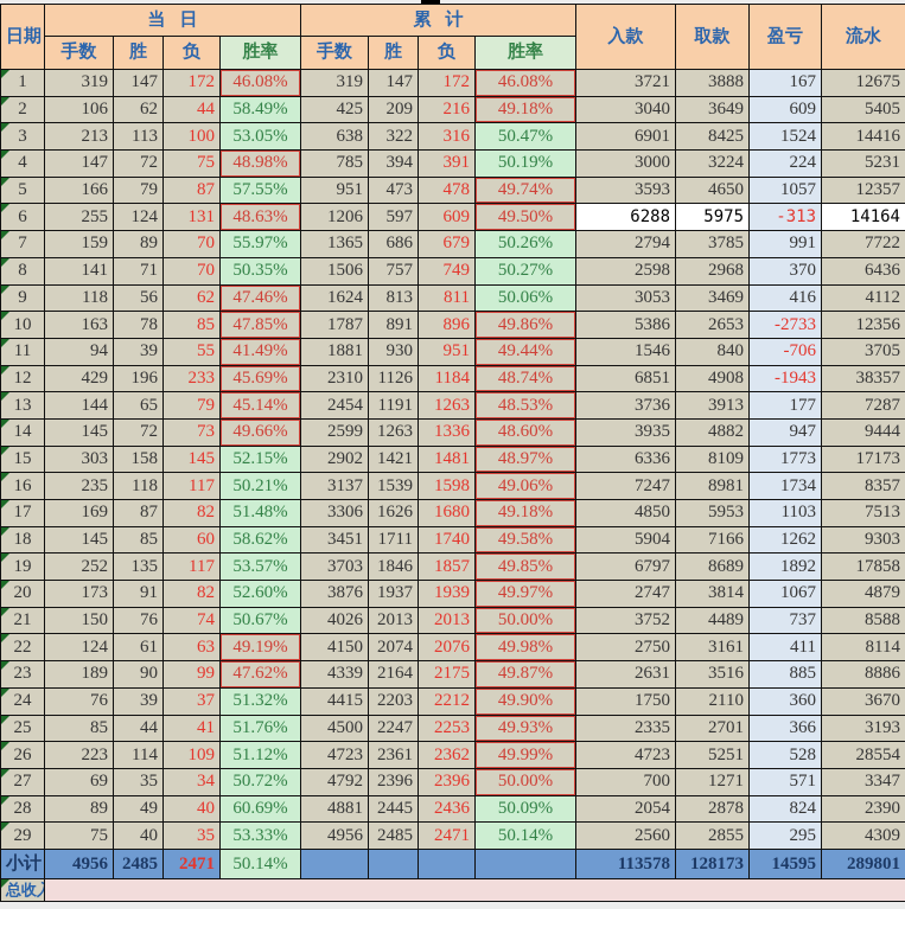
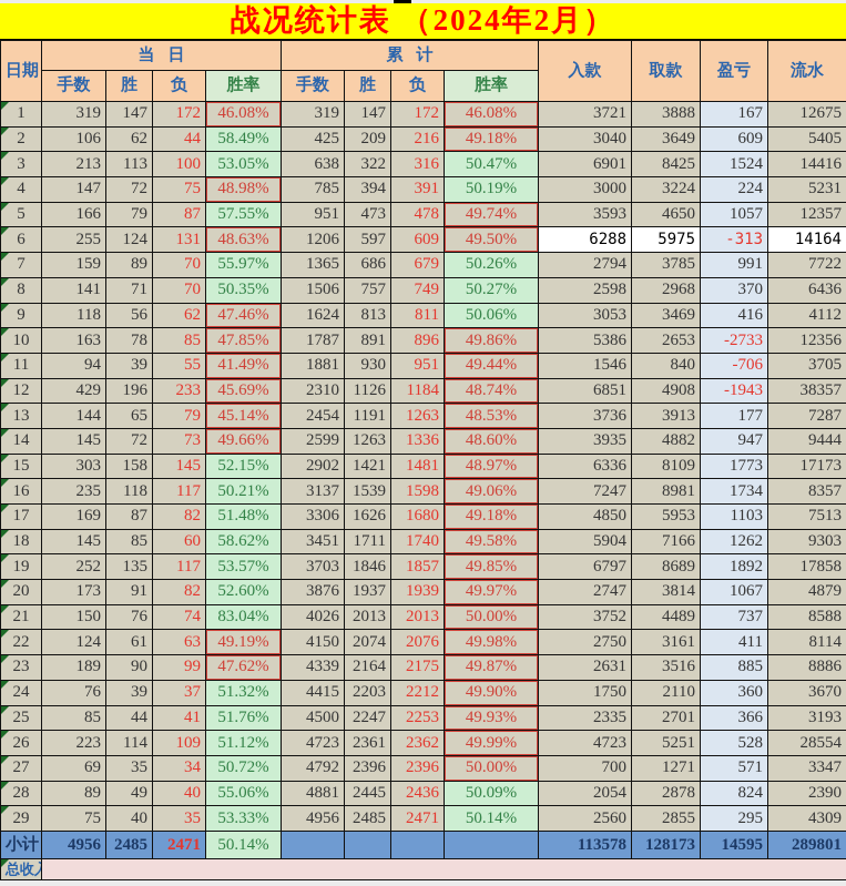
+ 战况统计表 （2024年2月）
  日期	当日	累计	入款	取款	盈亏	流水
  手数	胜	负	胜率	手数	胜	负	胜率
  1	319	147	172	46.08%	319	147	172	46.08%	3721	3888	167	12675
  2	106	62	44	58.49%	425	209	216	49.18%	3040	3649	609	5405
  3	213	113	100	53.05%	638	322	316	50.47%	6901	8425	1524	14416
  4	147	72	75	48.98%	785	394	391	50.19%	3000	3224	224	5231
  5	166	79	87	57.55%	951	473	478	49.74%	3593	4650	1057	12357
  6	255	124	131	48.63%	1206	597	609	49.50%	6288	5975	-313	14164
  7	159	89	70	55.97%	1365	686	679	50.26%	2794	3785	991	7722
  8	141	71	70	50.35%	1506	757	749	50.27%	2598	2968	370	6436
  9	118	56	62	47.46%	1624	813	811	50.06%	3053	3469	416	4112
  10	163	78	85	47.85%	1787	891	896	49.86%	5386	2653	-2733	12356
  11	94	39	55	41.49%	1881	930	951	49.44%	1546	840	-706	3705
  12	429	196	233	45.69%	2310	1126	1184	48.74%	6851	4908	-1943	38357
  13	144	65	79	45.14%	2454	1191	1263	48.53%	3736	3913	177	7287
  14	145	72	73	49.66%	2599	1263	1336	48.60%	3935	4882	947	9444
  15	303	158	145	52.15%	2902	1421	1481	48.97%	6336	8109	1773	17173
  16	235	118	117	50.21%	3137	1539	1598	49.06%	7247	8981	1734	8357
  17	169	87	82	51.48%	3306	1626	1680	49.18%	4850	5953	1103	7513
  18	145	85	60	58.62%	3451	1711	1740	49.58%	5904	7166	1262	9303
  19	252	135	117	53.57%	3703	1846	1857	49.85%	6797	8689	1892	17858
  20	173	91	82	52.60%	3876	1937	1939	49.97%	2747	3814	1067	4879
- 21	150	76	74	50.67%	4026	2013	2013	50.00%	3752	4489	737	8588
+ 21	150	76	74	83.04%	4026	2013	2013	50.00%	3752	4489	737	8588
  22	124	61	63	49.19%	4150	2074	2076	49.98%	2750	3161	411	8114
  23	189	90	99	47.62%	4339	2164	2175	49.87%	2631	3516	885	8886
  24	76	39	37	51.32%	4415	2203	2212	49.90%	1750	2110	360	3670
  25	85	44	41	51.76%	4500	2247	2253	49.93%	2335	2701	366	3193
  26	223	114	109	51.12%	4723	2361	2362	49.99%	4723	5251	528	28554
  27	69	35	34	50.72%	4792	2396	2396	50.00%	700	1271	571	3347
- 28	89	49	40	60.69%	4881	2445	2436	50.09%	2054	2878	824	2390
+ 28	89	49	40	55.06%	4881	2445	2436	50.09%	2054	2878	824	2390
  29	75	40	35	53.33%	4956	2485	2471	50.14%	2560	2855	295	4309
  小计	4956	2485	2471	50.14%					113578	128173	14595	289801
